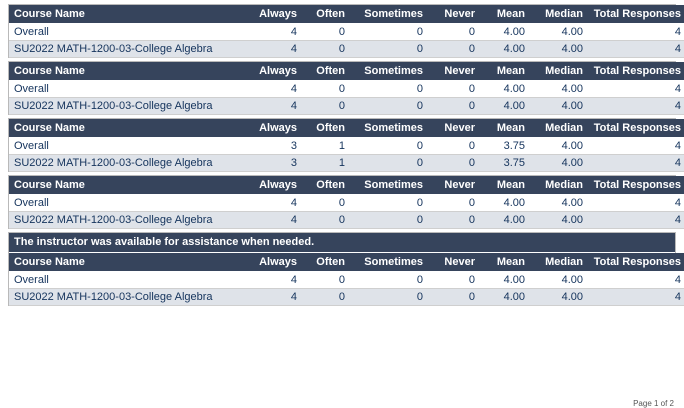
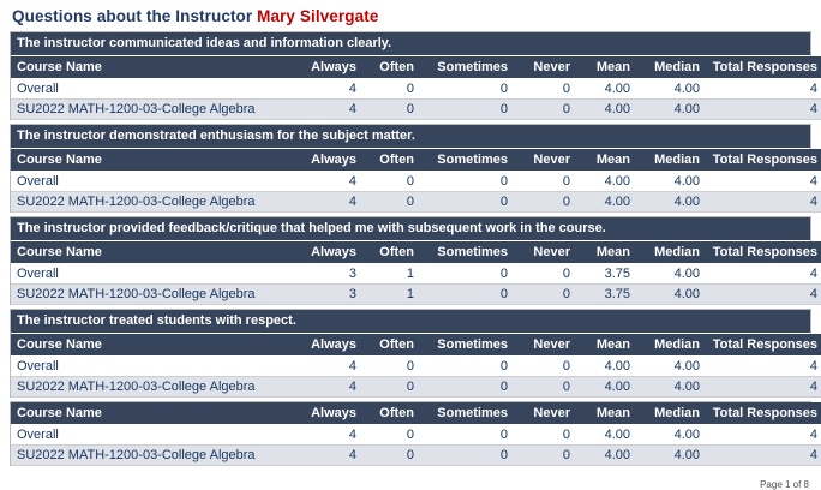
+ Questions about the Instructor Mary Silvergate
+ The instructor communicated ideas and information clearly.
  Course Name	Always	Often	Sometimes	Never	Mean	Median	Total Responses
  Overall	4	0	0	0	4.00	4.00	4
  SU2022 MATH-1200-03-College Algebra	4	0	0	0	4.00	4.00	4
+ The instructor demonstrated enthusiasm for the subject matter.
  Course Name	Always	Often	Sometimes	Never	Mean	Median	Total Responses
  Overall	4	0	0	0	4.00	4.00	4
  SU2022 MATH-1200-03-College Algebra	4	0	0	0	4.00	4.00	4
+ The instructor provided feedback/critique that helped me with subsequent work in the course.
  Course Name	Always	Often	Sometimes	Never	Mean	Median	Total Responses
  Overall	3	1	0	0	3.75	4.00	4
  SU2022 MATH-1200-03-College Algebra	3	1	0	0	3.75	4.00	4
+ The instructor treated students with respect.
  Course Name	Always	Often	Sometimes	Never	Mean	Median	Total Responses
  Overall	4	0	0	0	4.00	4.00	4
  SU2022 MATH-1200-03-College Algebra	4	0	0	0	4.00	4.00	4
- The instructor was available for assistance when needed.
  Course Name	Always	Often	Sometimes	Never	Mean	Median	Total Responses
  Overall	4	0	0	0	4.00	4.00	4
  SU2022 MATH-1200-03-College Algebra	4	0	0	0	4.00	4.00	4
- Page 1 of 2
+ Page 1 of 8
